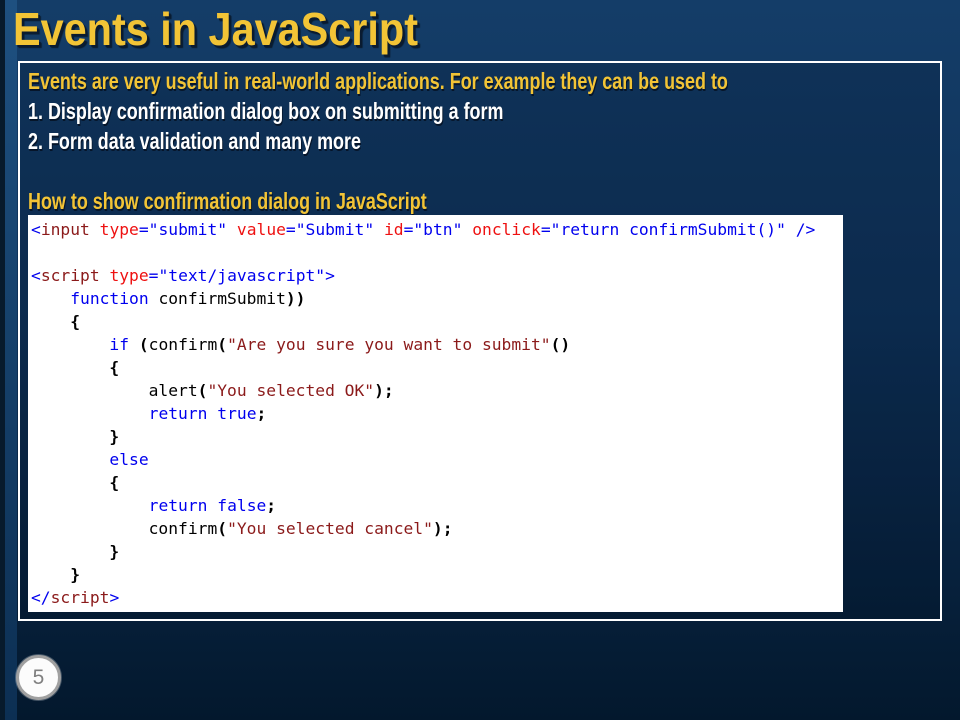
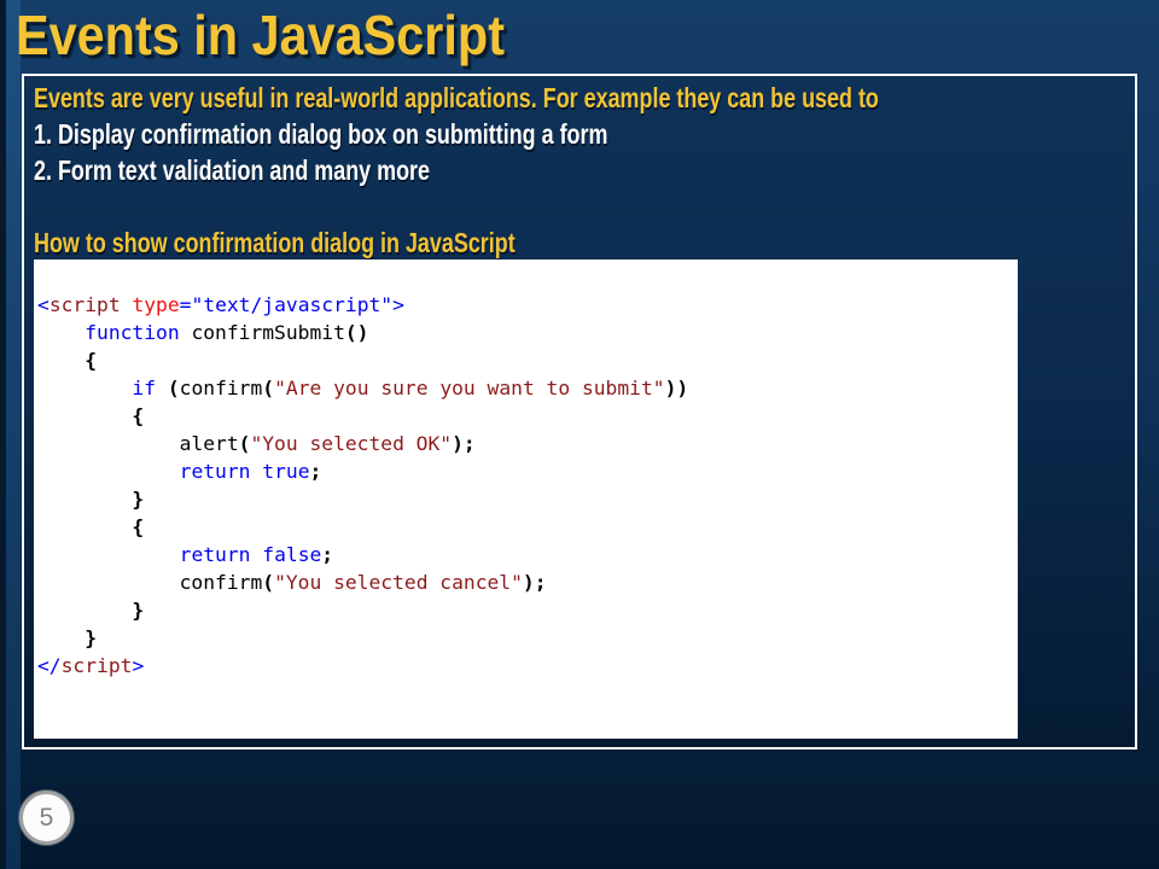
  Events in JavaScript
  Events are very useful in real-world applications. For example they can be used to
  1. Display confirmation dialog box on submitting a form
- 2. Form data validation and many more
+ 2. Form text validation and many more
  How to show confirmation dialog in JavaScript
- <input type="submit" value="Submit" id="btn" onclick="return confirmSubmit()" />
  <script type="text/javascript">
- function confirmSubmit))
+ function confirmSubmit()
  {
- if (confirm("Are you sure you want to submit"()
+ if (confirm("Are you sure you want to submit"))
  {
  alert("You selected OK");
  return true;
  }
- else
  {
  return false;
  confirm("You selected cancel");
  }
  }
  </script>
  5
